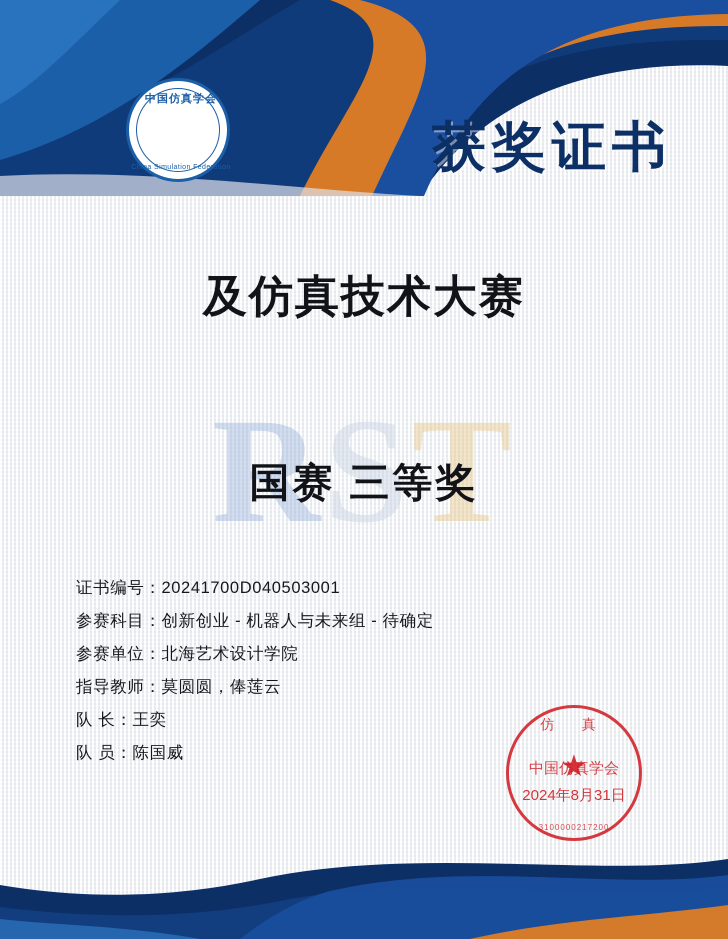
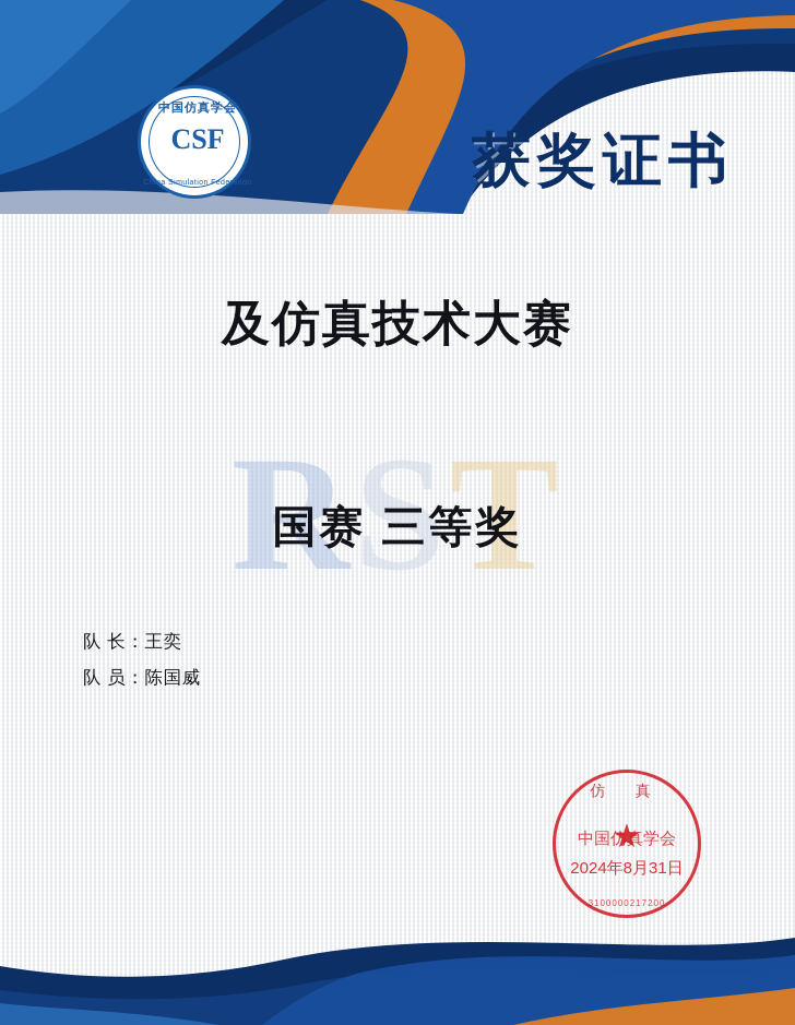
  RST
  中国仿真学会
+ CSF
  获奖证书
  及仿真技术大赛
  国赛 三等奖
- 证书编号：20241700D040503001
- 参赛科目：创新创业 - 机器人与未来组 - 待确定
- 参赛单位：北海艺术设计学院
- 指导教师：莫圆圆，俸莲云
  队 长：王奕
  队 员：陈国威
  仿 真
  ★
  中国仿真学会
  2024年8月31日
  3100000217200
